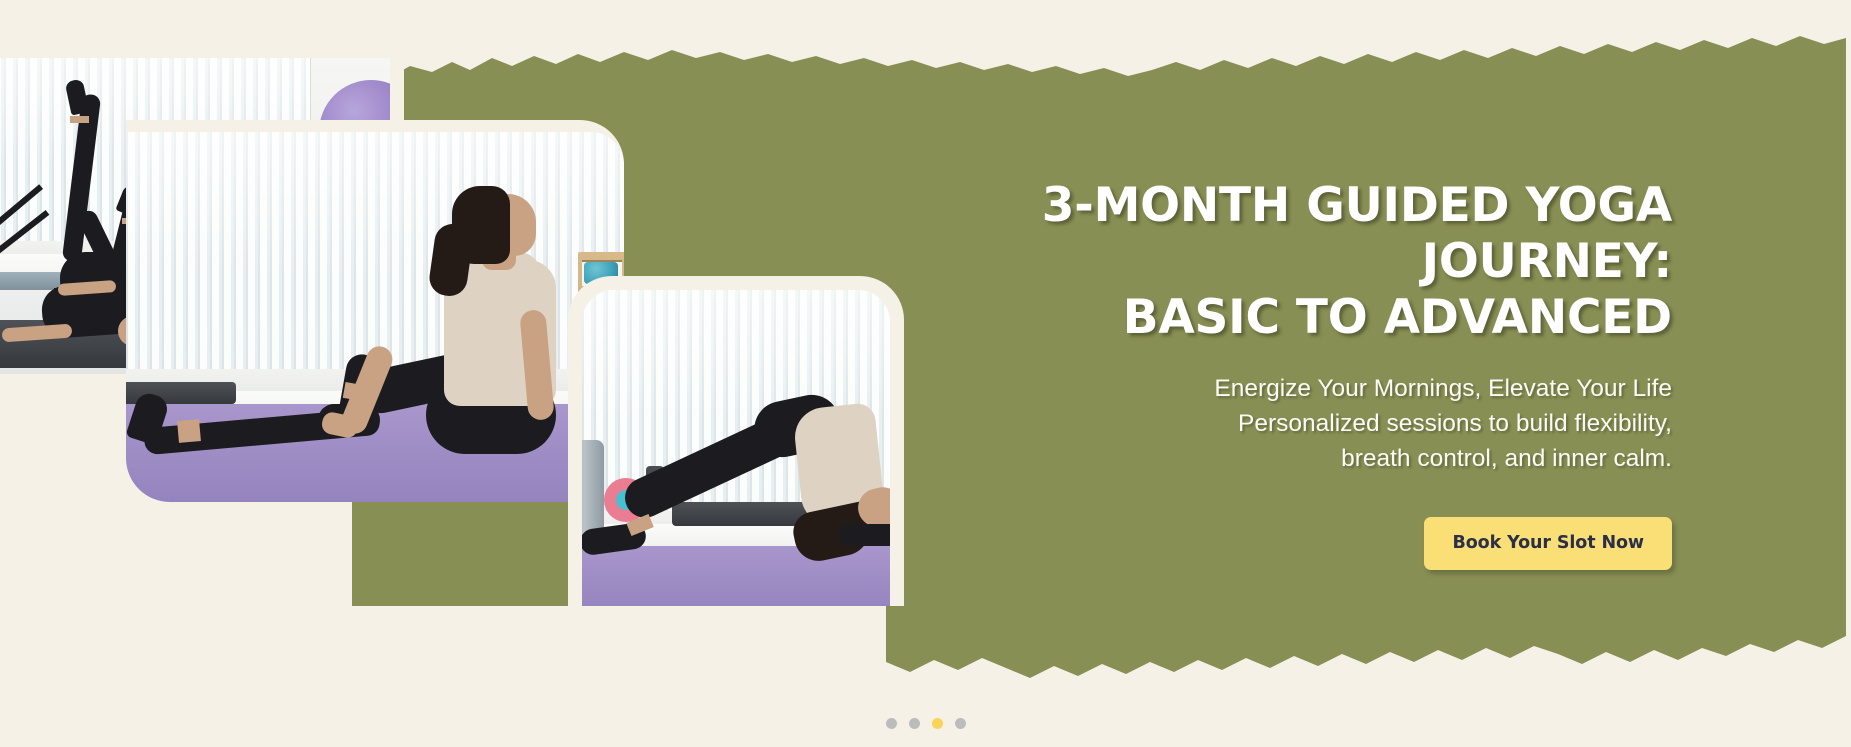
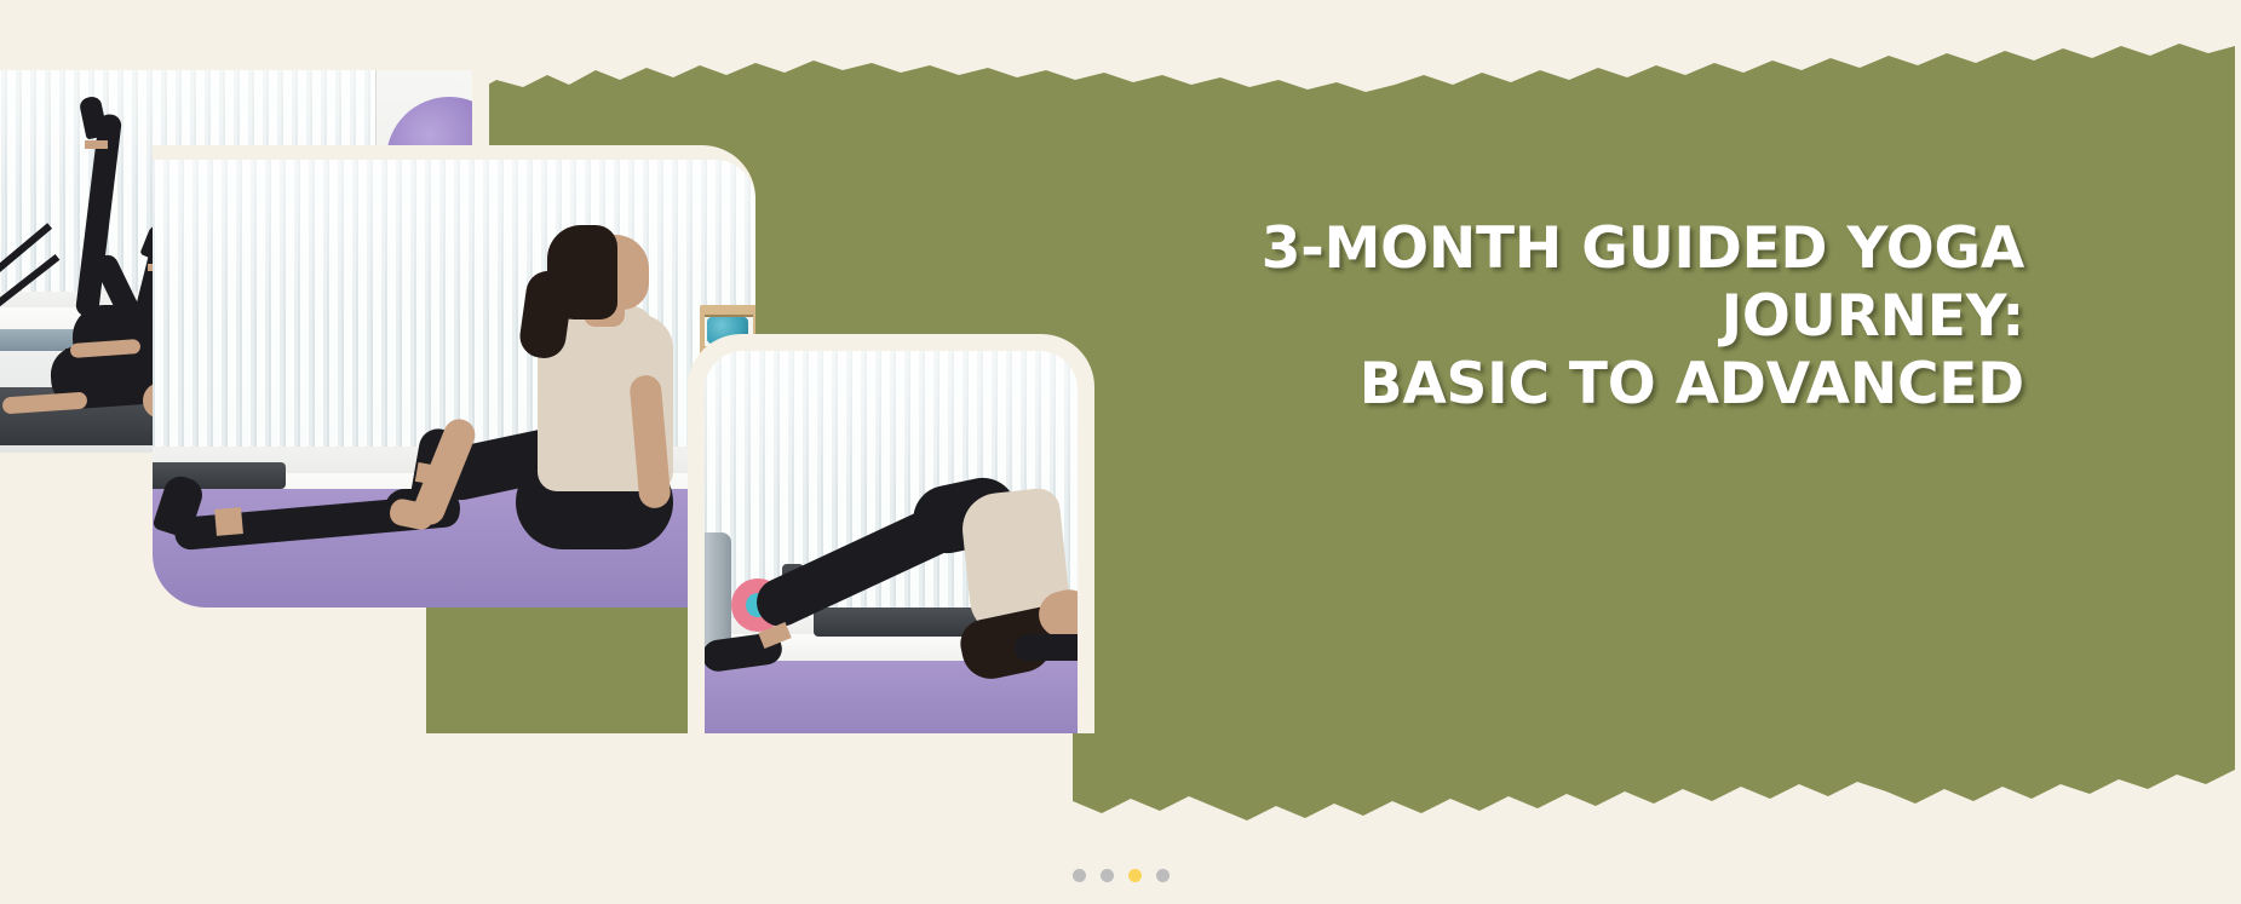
  3-MONTH GUIDED YOGA
  JOURNEY:
  BASIC TO ADVANCED
- Energize Your Mornings, Elevate Your Life
- Personalized sessions to build flexibility,
- breath control, and inner calm.
- Book Your Slot Now
